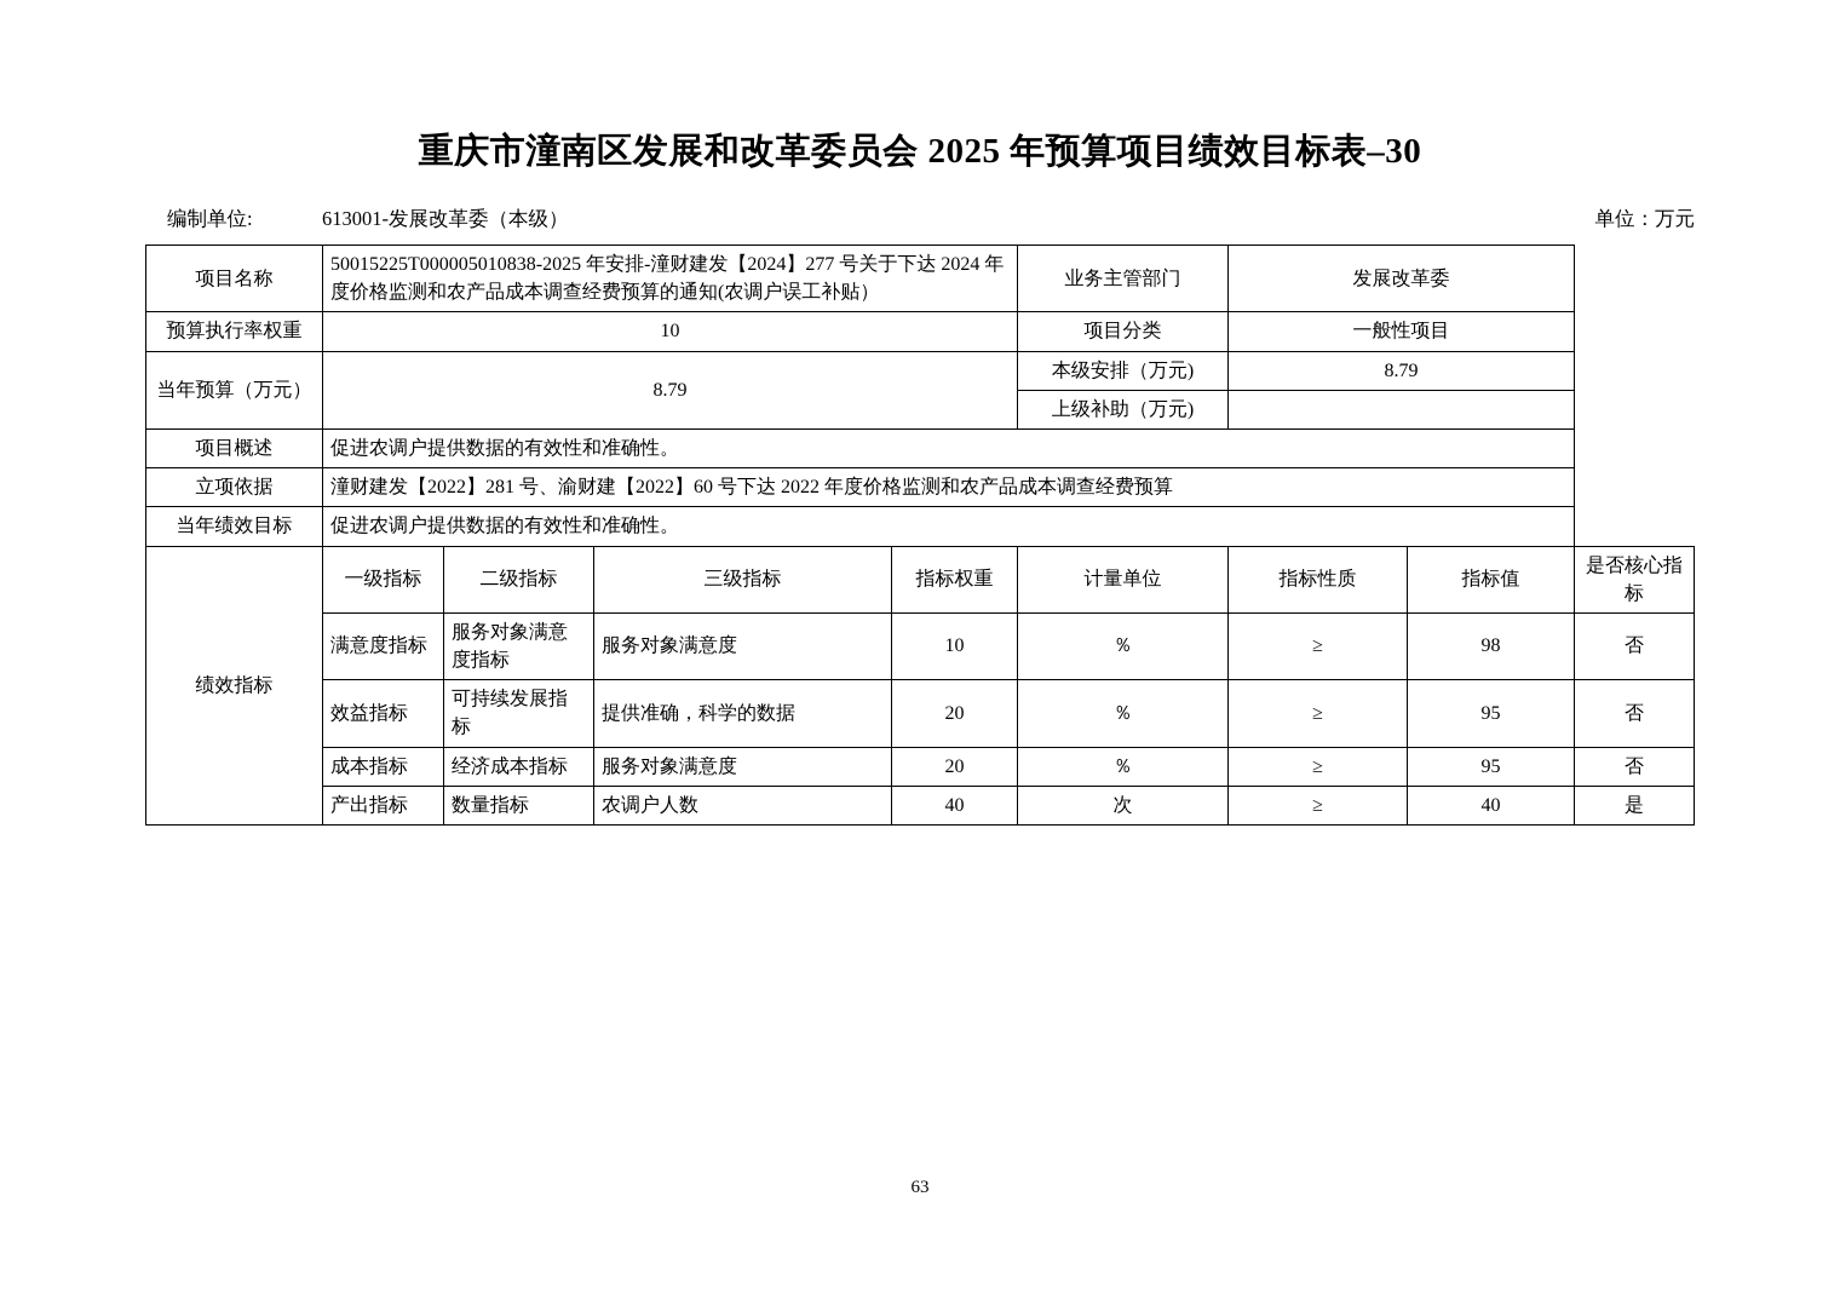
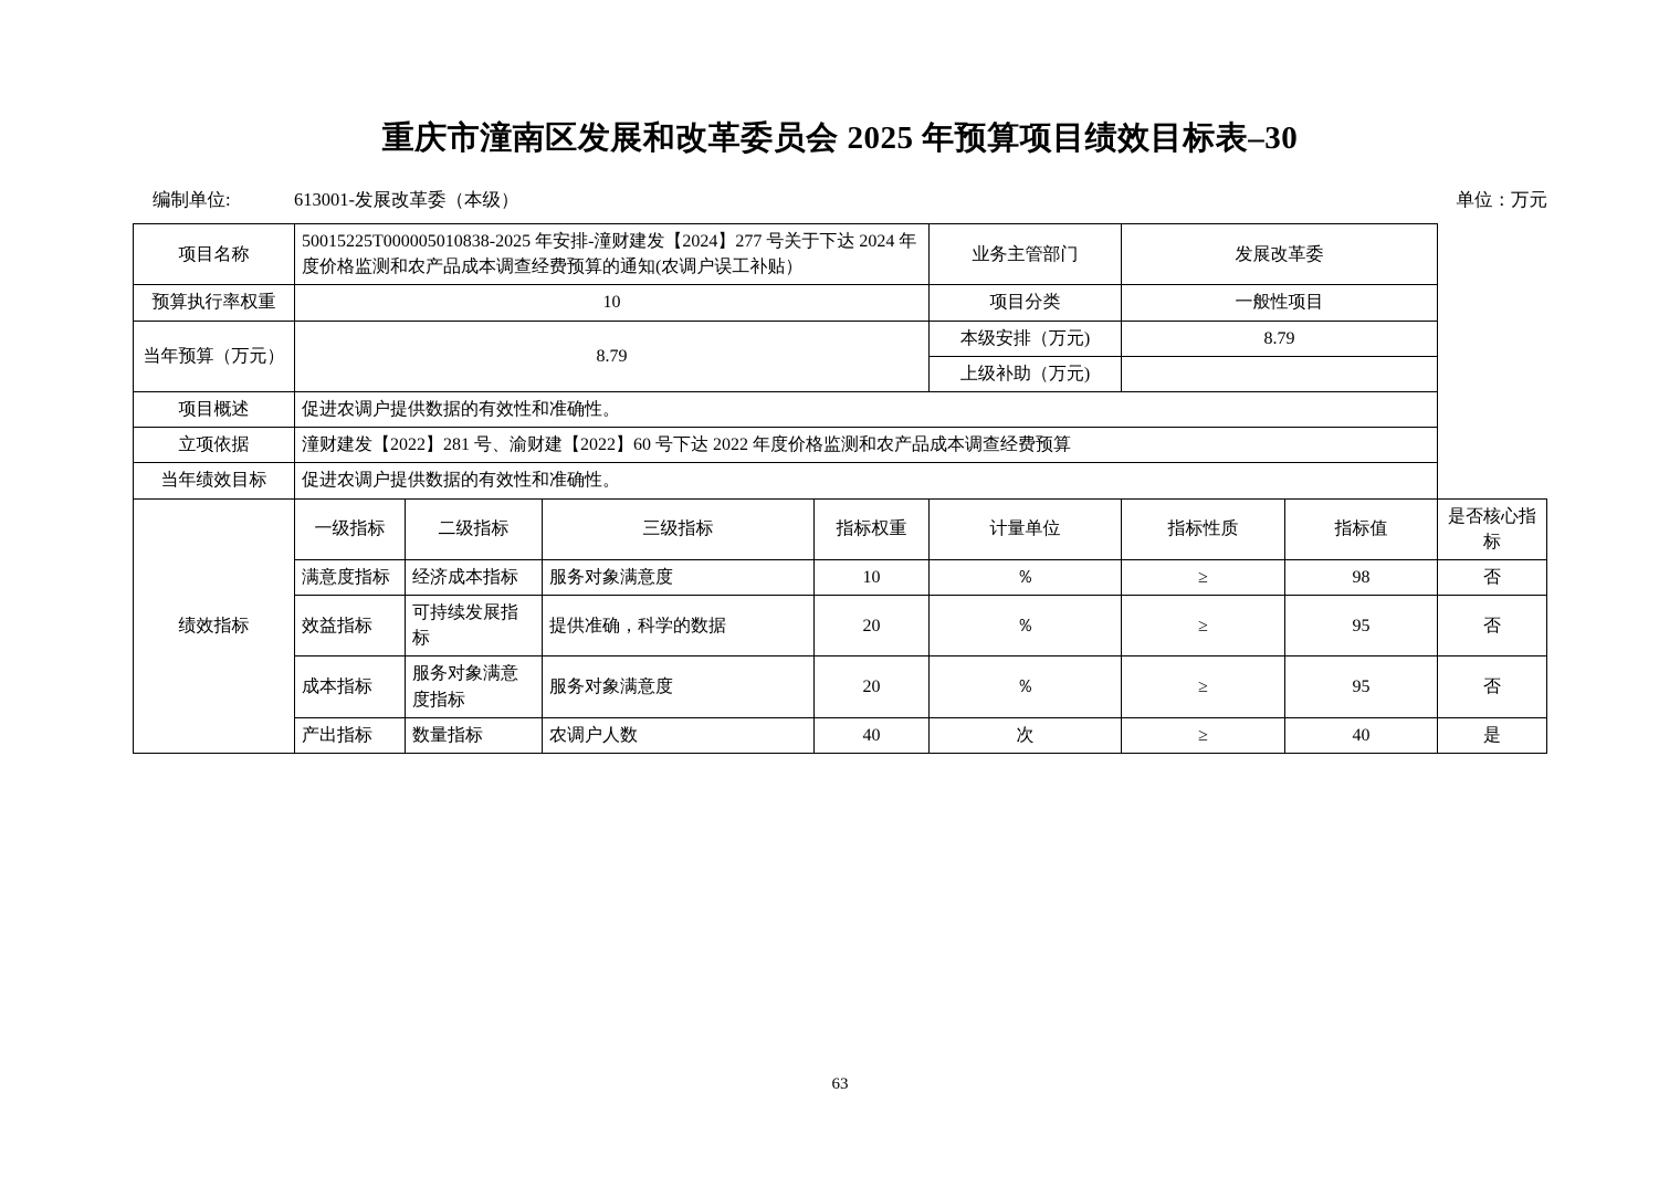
  重庆市潼南区发展和改革委员会 2025 年预算项目绩效目标表–30
  编制单位:
  613001-发展改革委（本级）
  单位：万元
  项目名称	50015225T000005010838-2025 年安排-潼财建发【2024】277 号关于下达 2024 年度价格监测和农产品成本调查经费预算的通知(农调户误工补贴）	业务主管部门	发展改革委
  预算执行率权重	10	项目分类	一般性项目
  当年预算（万元）	8.79	本级安排（万元)	8.79
  上级补助（万元)
  项目概述	促进农调户提供数据的有效性和准确性。
  立项依据	潼财建发【2022】281 号、渝财建【2022】60 号下达 2022 年度价格监测和农产品成本调查经费预算
  当年绩效目标	促进农调户提供数据的有效性和准确性。
  绩效指标	一级指标	二级指标	三级指标	指标权重	计量单位	指标性质	指标值	是否核心指标
- 满意度指标	服务对象满意度指标	服务对象满意度	10	％	≥	98	否
+ 满意度指标	经济成本指标	服务对象满意度	10	％	≥	98	否
  效益指标	可持续发展指标	提供准确，科学的数据	20	％	≥	95	否
- 成本指标	经济成本指标	服务对象满意度	20	％	≥	95	否
+ 成本指标	服务对象满意度指标	服务对象满意度	20	％	≥	95	否
  产出指标	数量指标	农调户人数	40	次	≥	40	是
  63
